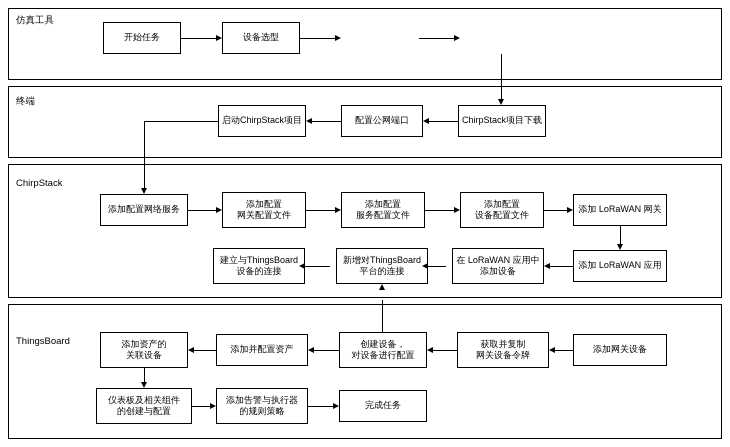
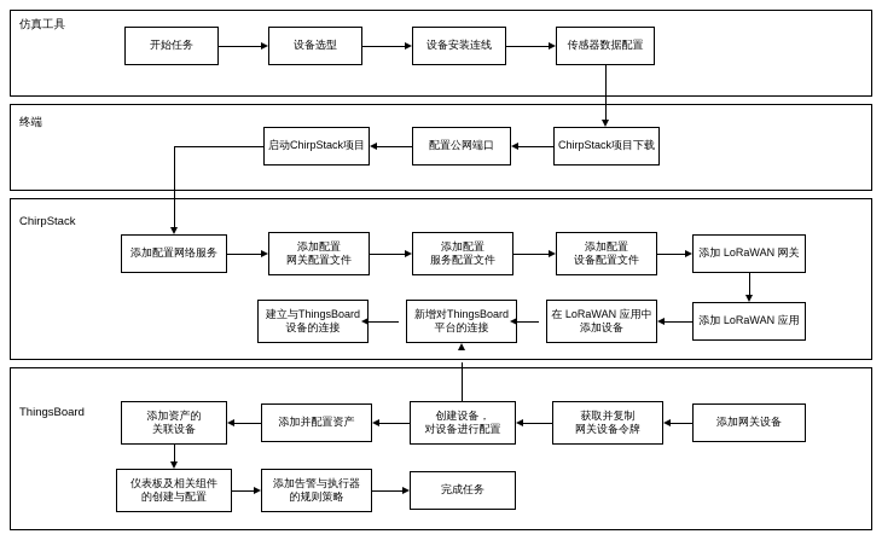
  仿真工具
  开始任务
  设备选型
+ 设备安装连线
+ 传感器数据配置
  终端
  ChirpStack项目下载
  配置公网端口
  启动ChirpStack项目
  ChirpStack
  添加配置网络服务
  添加配置
  网关配置文件
  添加配置
  服务配置文件
  添加配置
  设备配置文件
  添加 LoRaWAN 网关
  添加 LoRaWAN 应用
  在 LoRaWAN 应用中
  添加设备
  新增对ThingsBoard
  平台的连接
  建立与ThingsBoard
  设备的连接
  ThingsBoard
  添加网关设备
  获取并复制
  网关设备令牌
  创建设备，
  对设备进行配置
  添加并配置资产
  添加资产的
  关联设备
  仪表板及相关组件
  的创建与配置
  添加告警与执行器
  的规则策略
  完成任务
